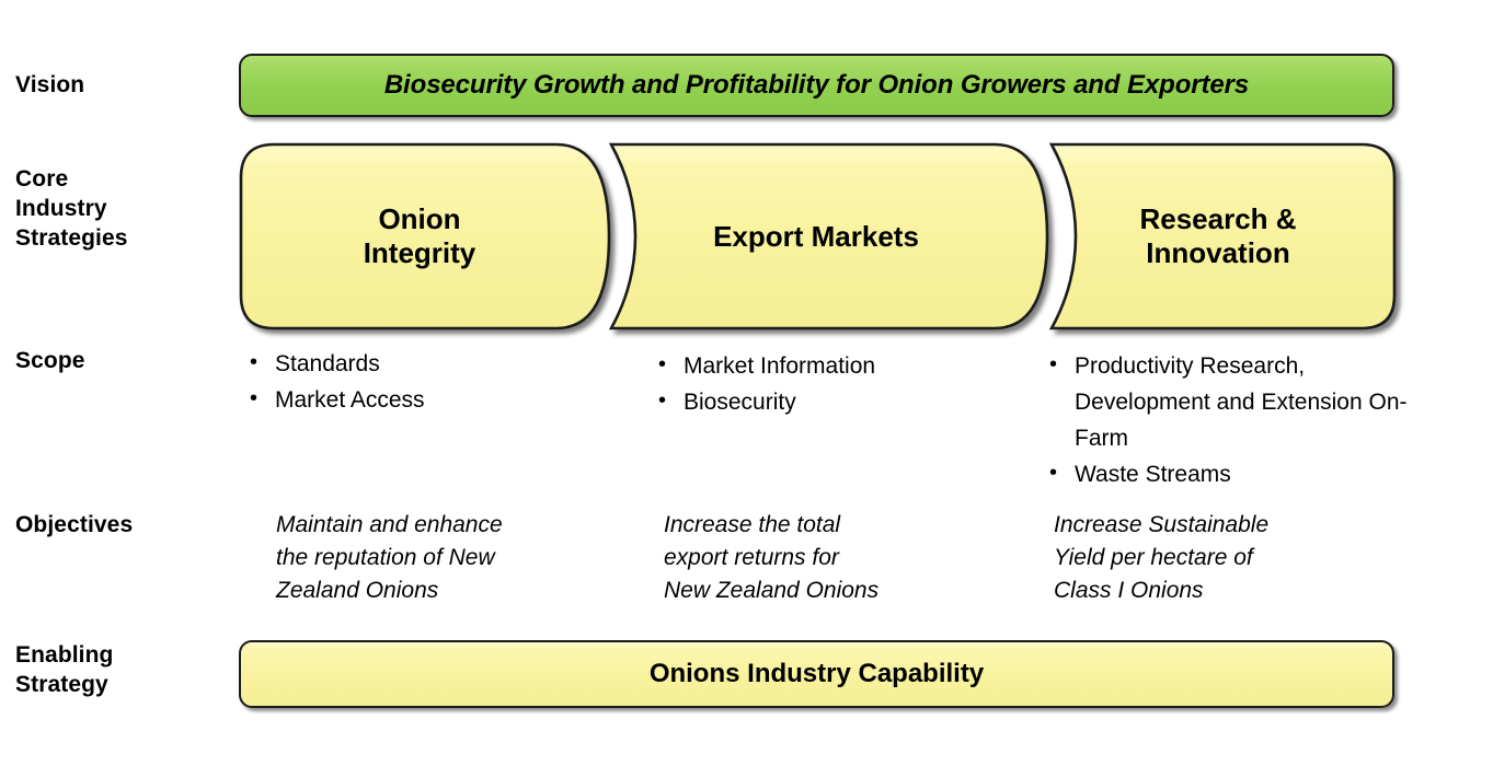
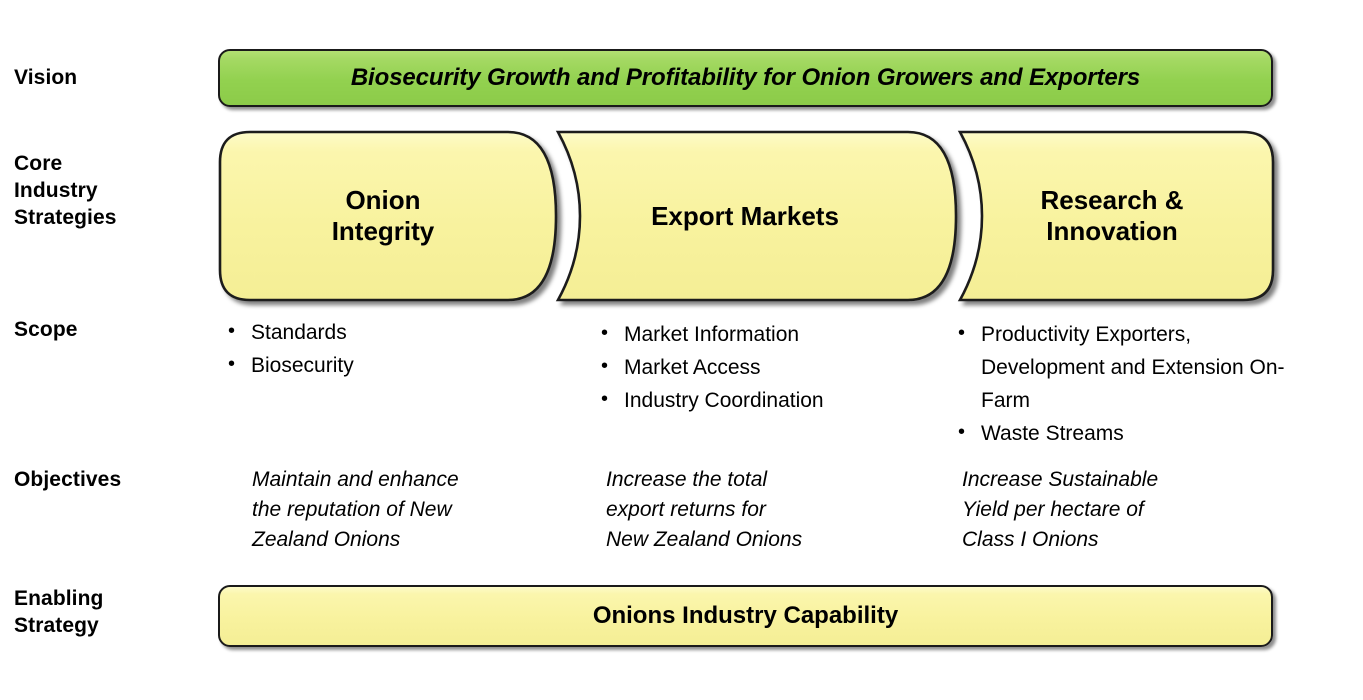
  Vision
  Biosecurity Growth and Profitability for Onion Growers and Exporters
  Core
  Industry
  Strategies
  Onion
  Integrity
  Export Markets
  Research &
  Innovation
  Scope
  Standards
- Market Access
+ Biosecurity
  Market Information
- Biosecurity
+ Market Access
+ Industry Coordination
- Productivity Research, Development and Extension On-Farm
+ Productivity Exporters, Development and Extension On-Farm
  Waste Streams
  Objectives
  Maintain and enhance
  the reputation of New
  Zealand Onions
  Increase the total
  export returns for
  New Zealand Onions
  Increase Sustainable
  Yield per hectare of
  Class I Onions
  Enabling
  Strategy
  Onions Industry Capability
